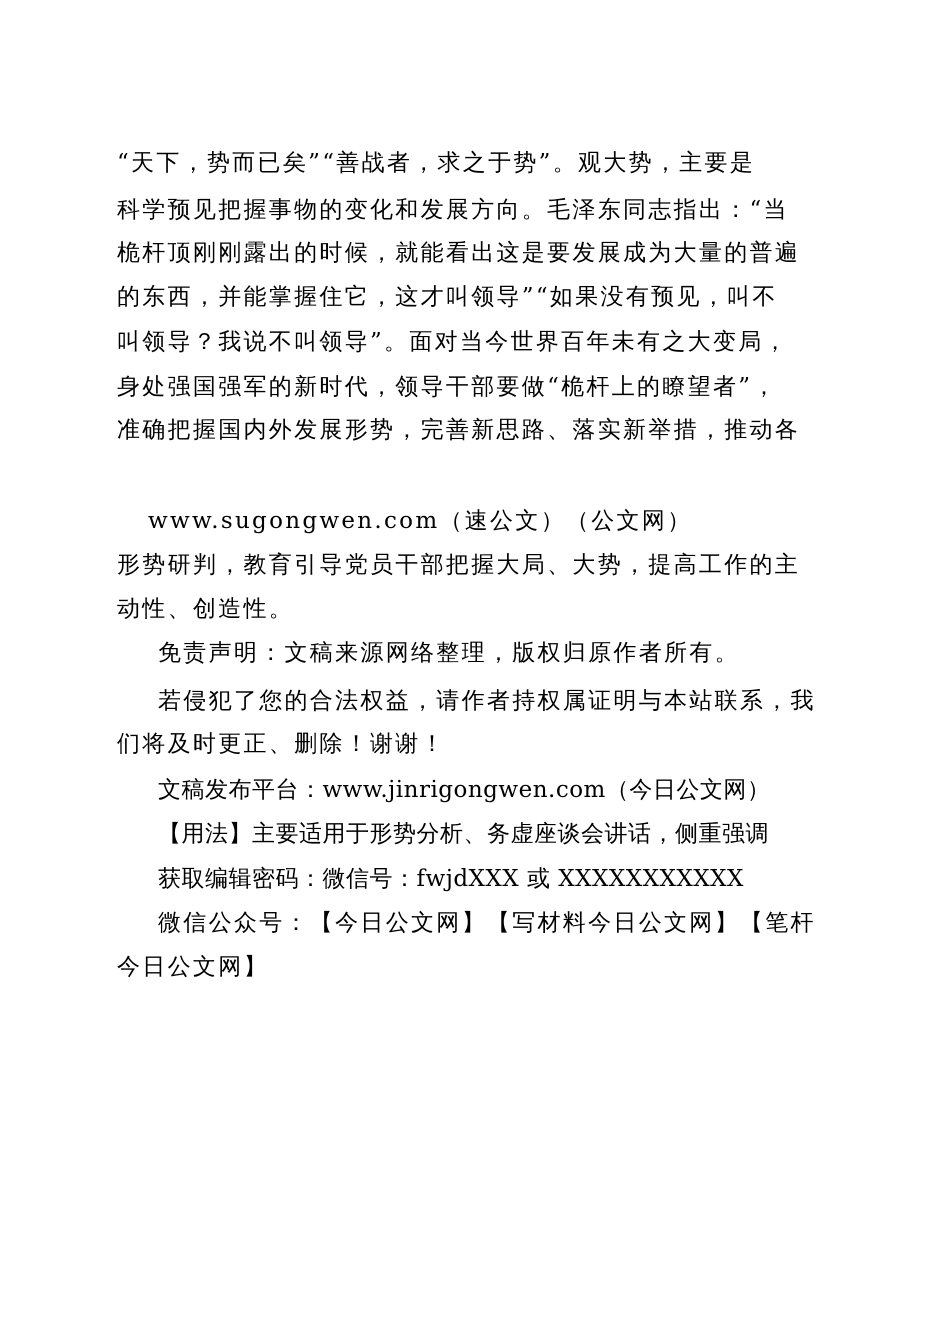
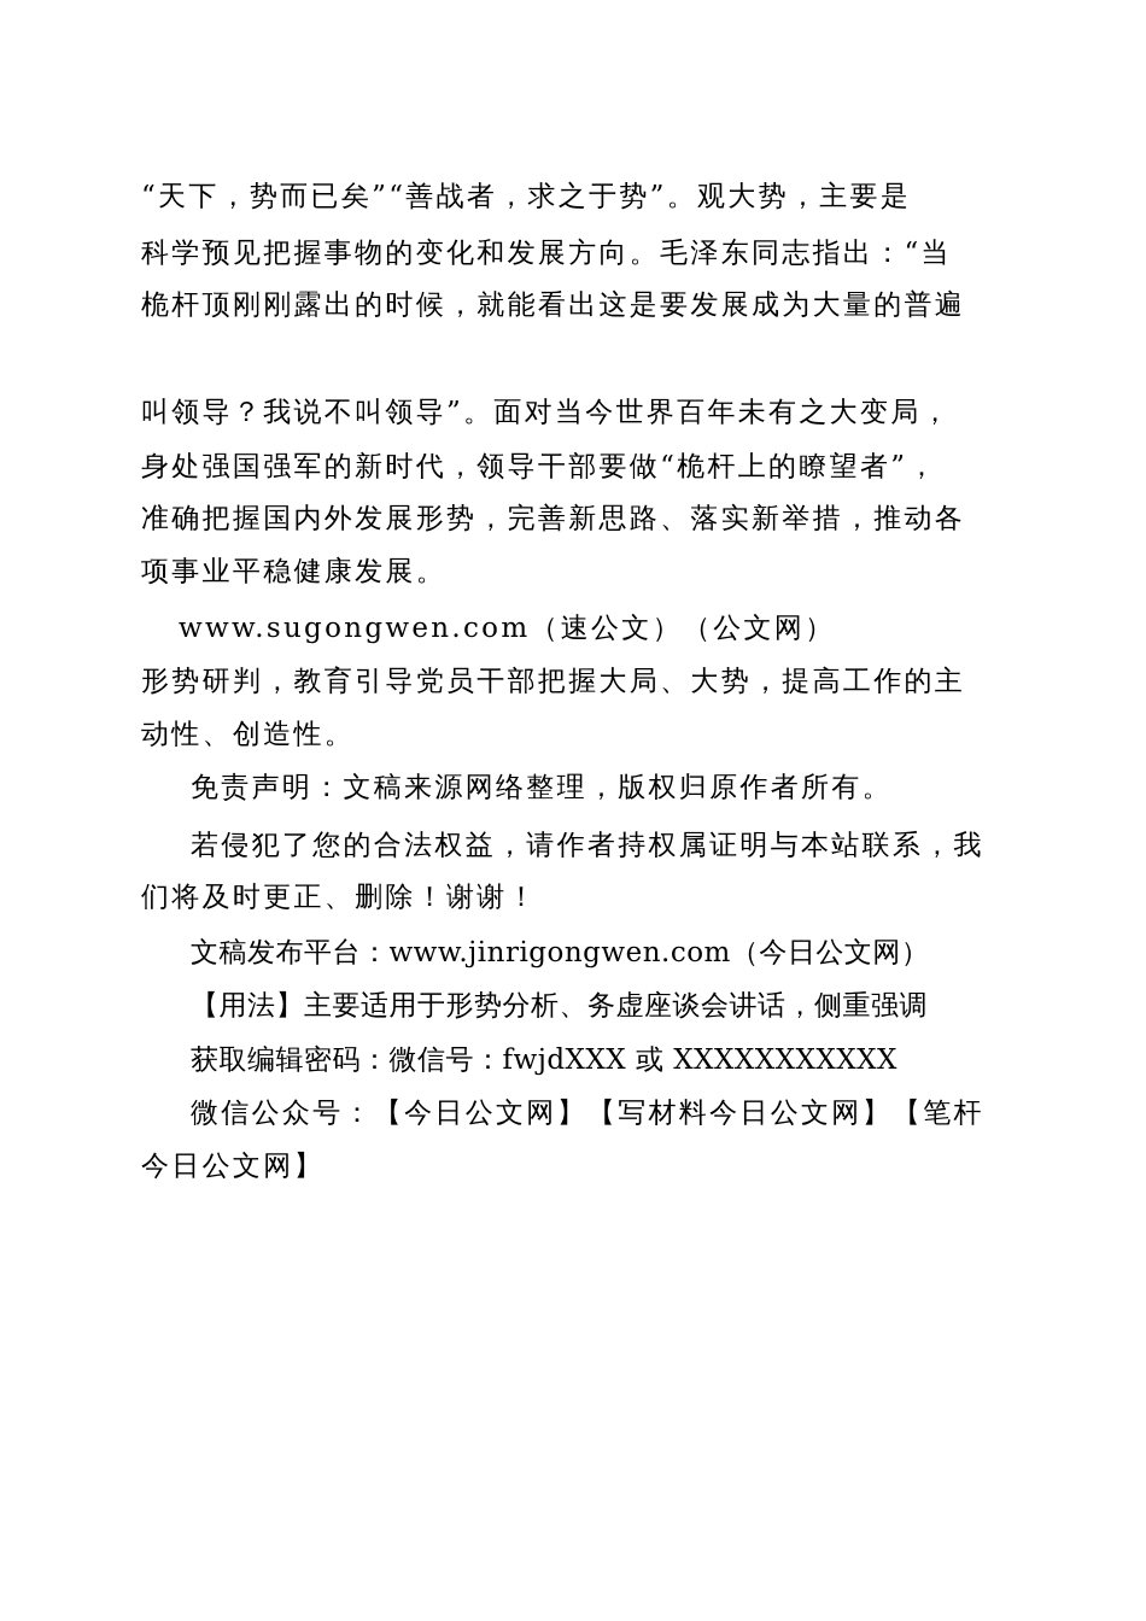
  “天下，势而已矣”“善战者，求之于势”。观大势，主要是
  科学预见把握事物的变化和发展方向。毛泽东同志指出：“当
  桅杆顶刚刚露出的时候，就能看出这是要发展成为大量的普遍
- 的东西，并能掌握住它，这才叫领导”“如果没有预见，叫不
  叫领导？我说不叫领导”。面对当今世界百年未有之大变局，
  身处强国强军的新时代，领导干部要做“桅杆上的瞭望者”，
  准确把握国内外发展形势，完善新思路、落实新举措，推动各
+ 项事业平稳健康发展。
  www.sugongwen.com（速公文）（公文网）
  形势研判，教育引导党员干部把握大局、大势，提高工作的主
  动性、创造性。
  免责声明：文稿来源网络整理，版权归原作者所有。
  若侵犯了您的合法权益，请作者持权属证明与本站联系，我
  们将及时更正、删除！谢谢！
  文稿发布平台：www.jinrigongwen.com（今日公文网）
  【用法】主要适用于形势分析、务虚座谈会讲话，侧重强调
  获取编辑密码：微信号：fwjdXXX 或 XXXXXXXXXXX
  微信公众号：【今日公文网】【写材料今日公文网】【笔杆
  今日公文网】
